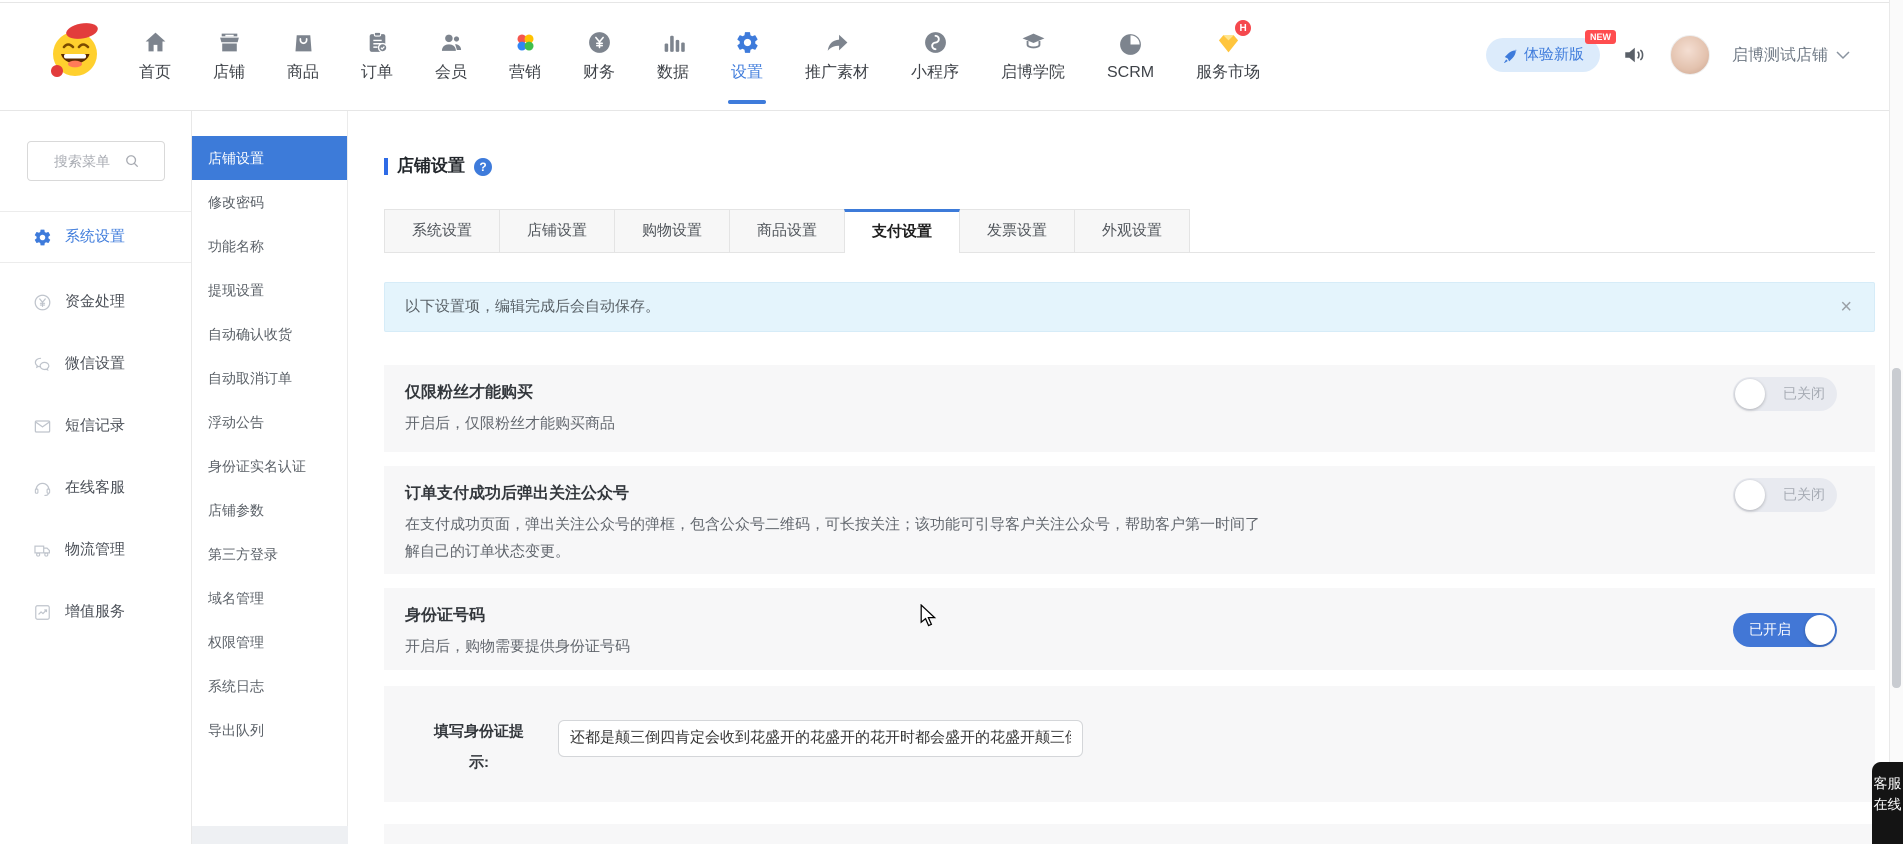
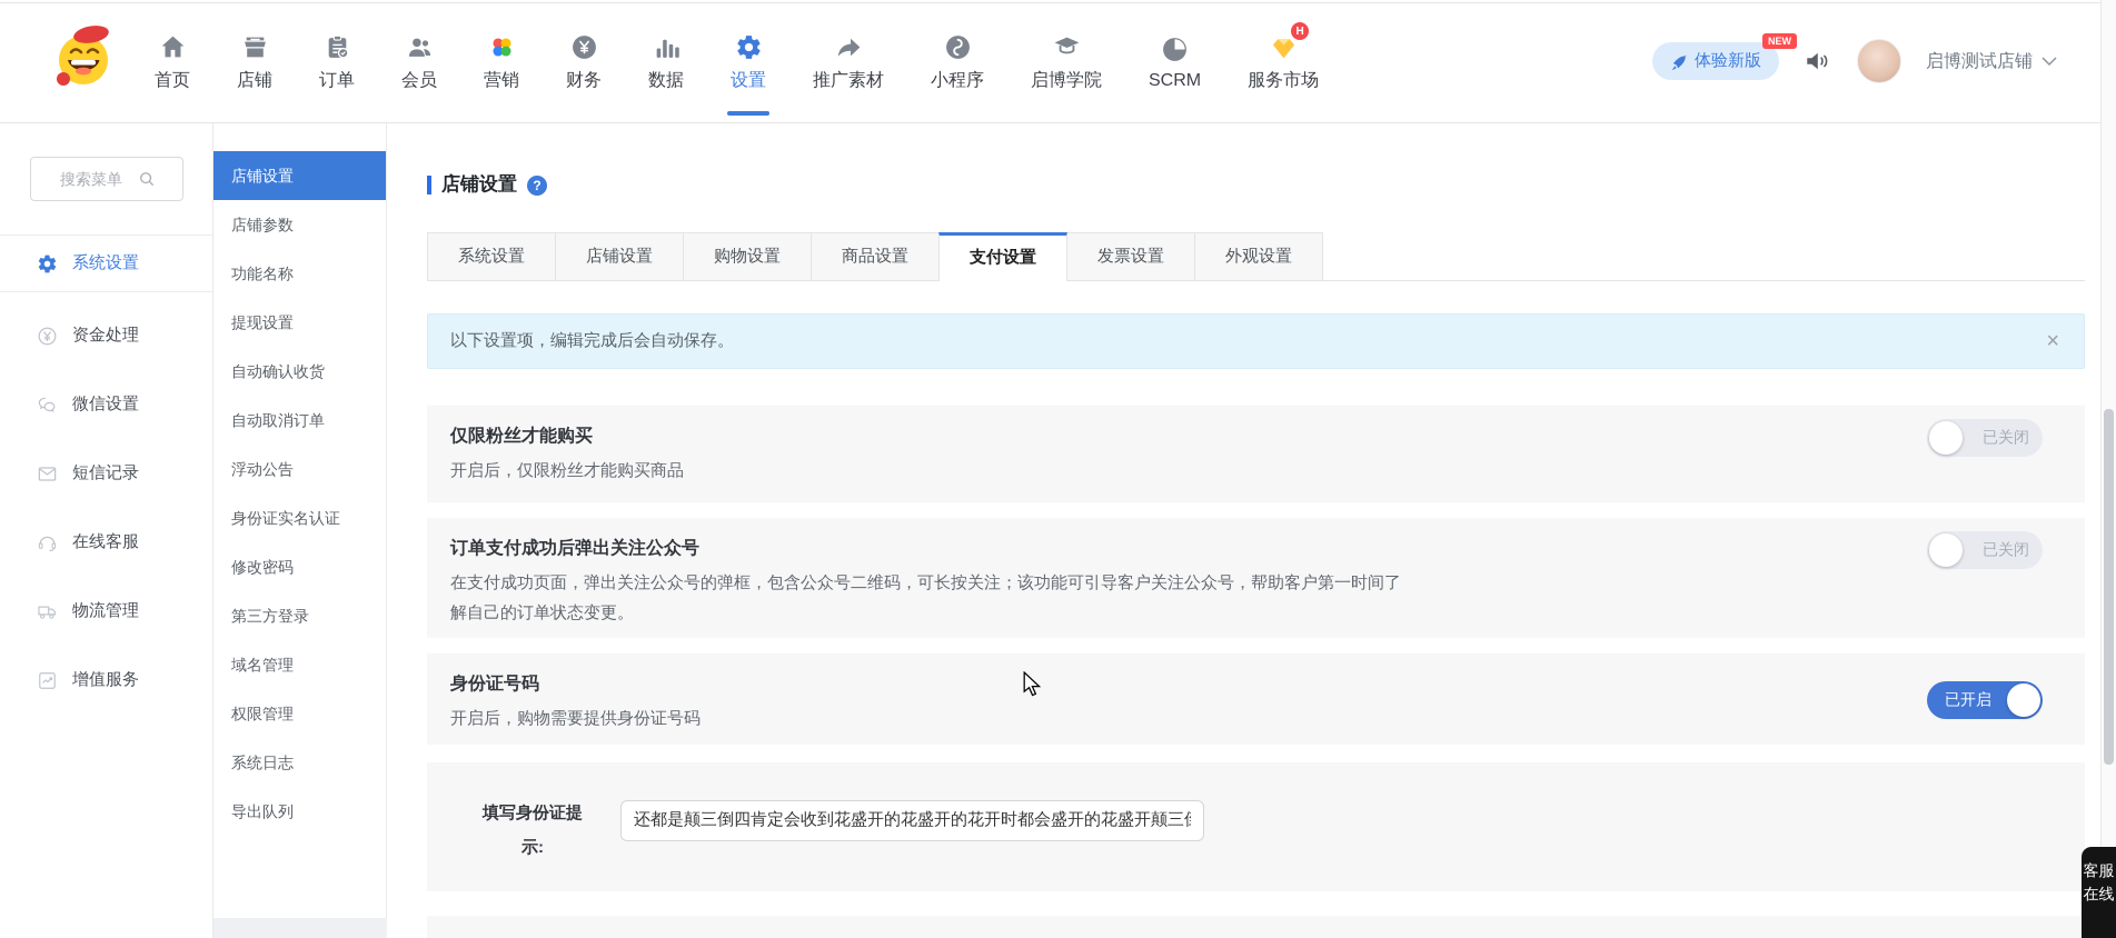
  首页
  店铺
- 商品
  订单
  会员
  营销
  财务
  数据
  设置
  推广素材
  小程序
  启博学院
  SCRM
  H
  服务市场
  体验新版
  NEW
  启博测试店铺
  搜索菜单
  系统设置
  资金处理
  微信设置
  短信记录
  在线客服
  物流管理
  增值服务
  店铺设置
- 修改密码
+ 店铺参数
  功能名称
  提现设置
  自动确认收货
  自动取消订单
  浮动公告
  身份证实名认证
- 店铺参数
+ 修改密码
  第三方登录
  域名管理
  权限管理
  系统日志
  导出队列
  店铺设置
  ?
  系统设置
  店铺设置
  购物设置
  商品设置
  支付设置
  发票设置
  外观设置
  以下设置项，编辑完成后会自动保存。
  ×
  仅限粉丝才能购买
  开启后，仅限粉丝才能购买商品
  已关闭
  订单支付成功后弹出关注公众号
  在支付成功页面，弹出关注公众号的弹框，包含公众号二维码，可长按关注；该功能可引导客户关注公众号，帮助客户第一时间了解自己的订单状态变更。
  已关闭
  身份证号码
  开启后，购物需要提供身份证号码
  已开启
  填写身份证提示:
  还都是颠三倒四肯定会收到花盛开的花盛开的花开时都会盛开的花盛开颠三
  客服在线
